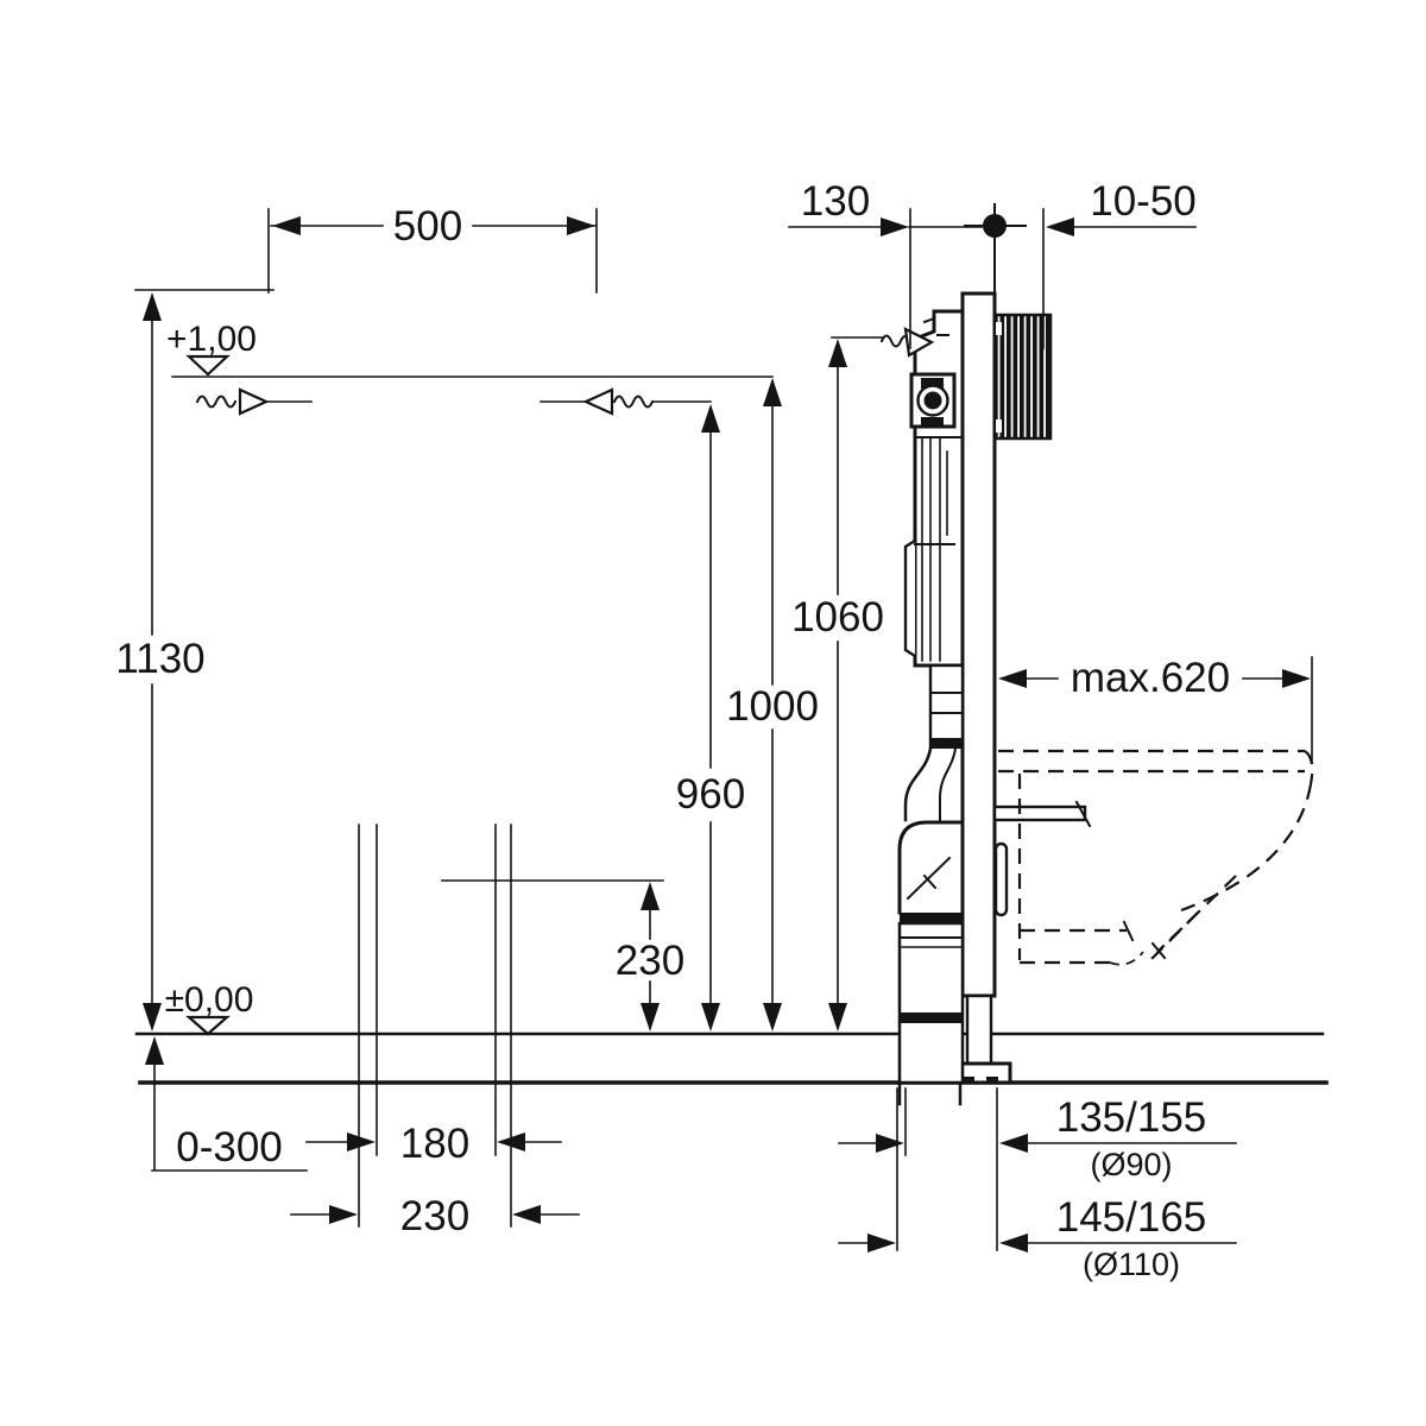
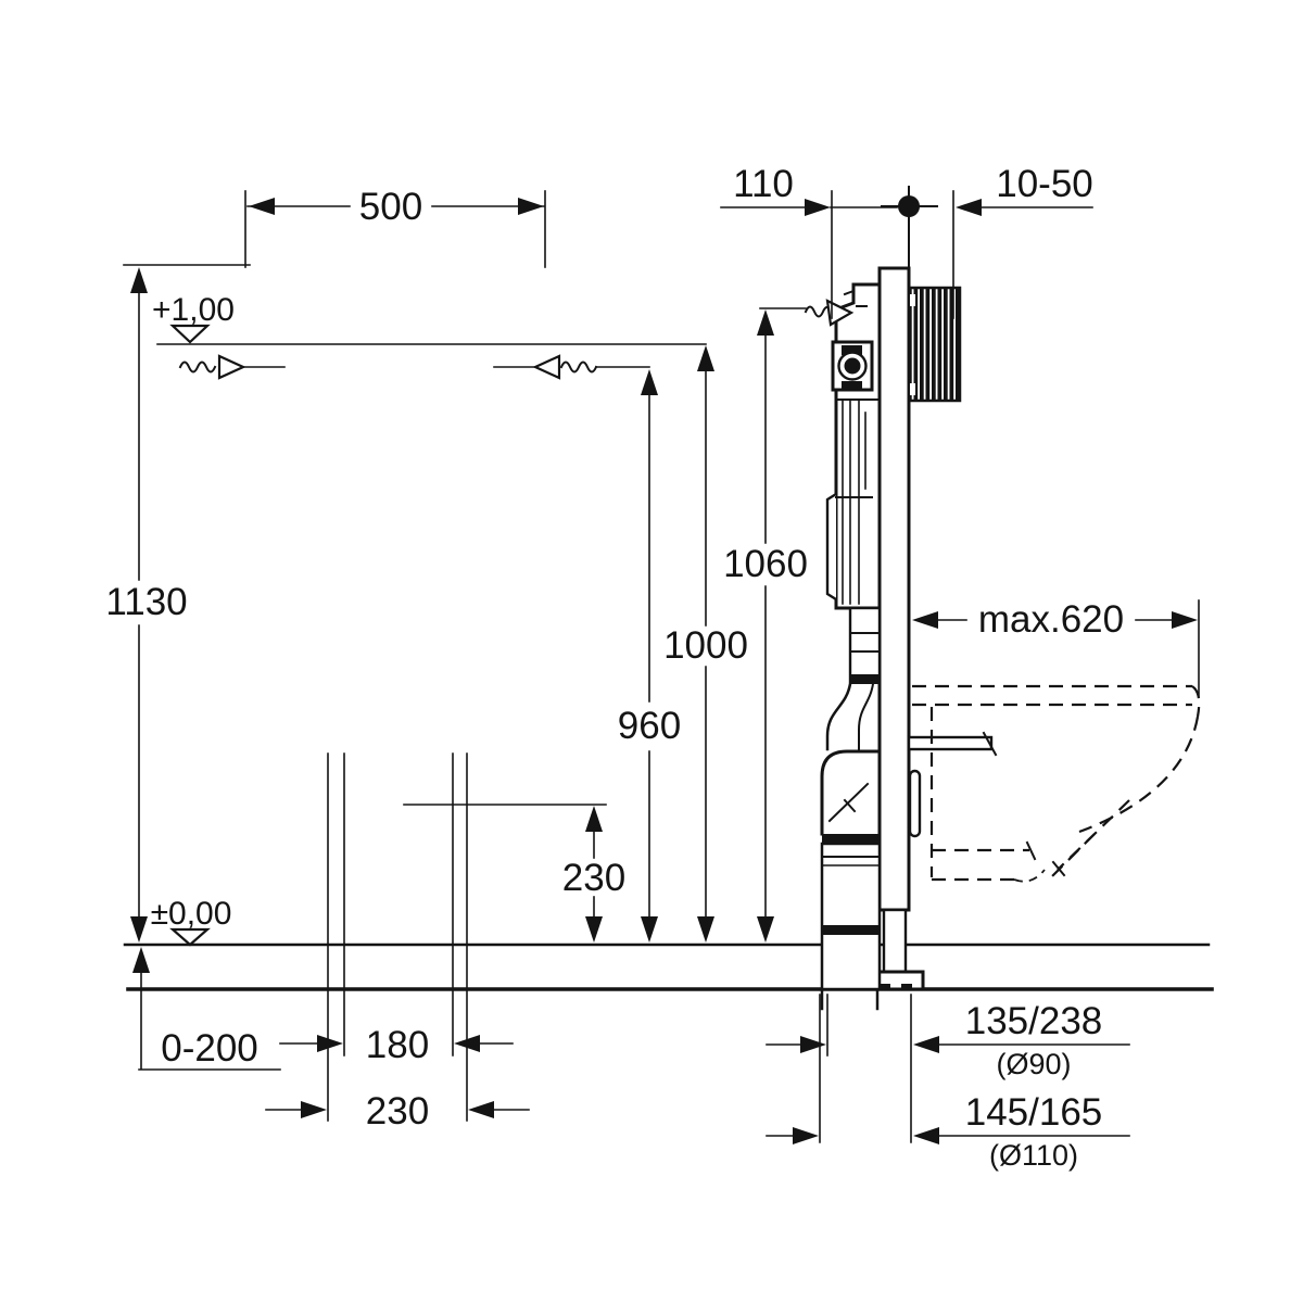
  +1,00
  ±0,00
  500
  1130
  960
  1000
  1060
  230
- 130
+ 110
  10-50
  max.620
- 0-300
+ 0-200
  180
  230
- 135/155
+ 135/238
  (Ø90)
  145/165
  (Ø110)
